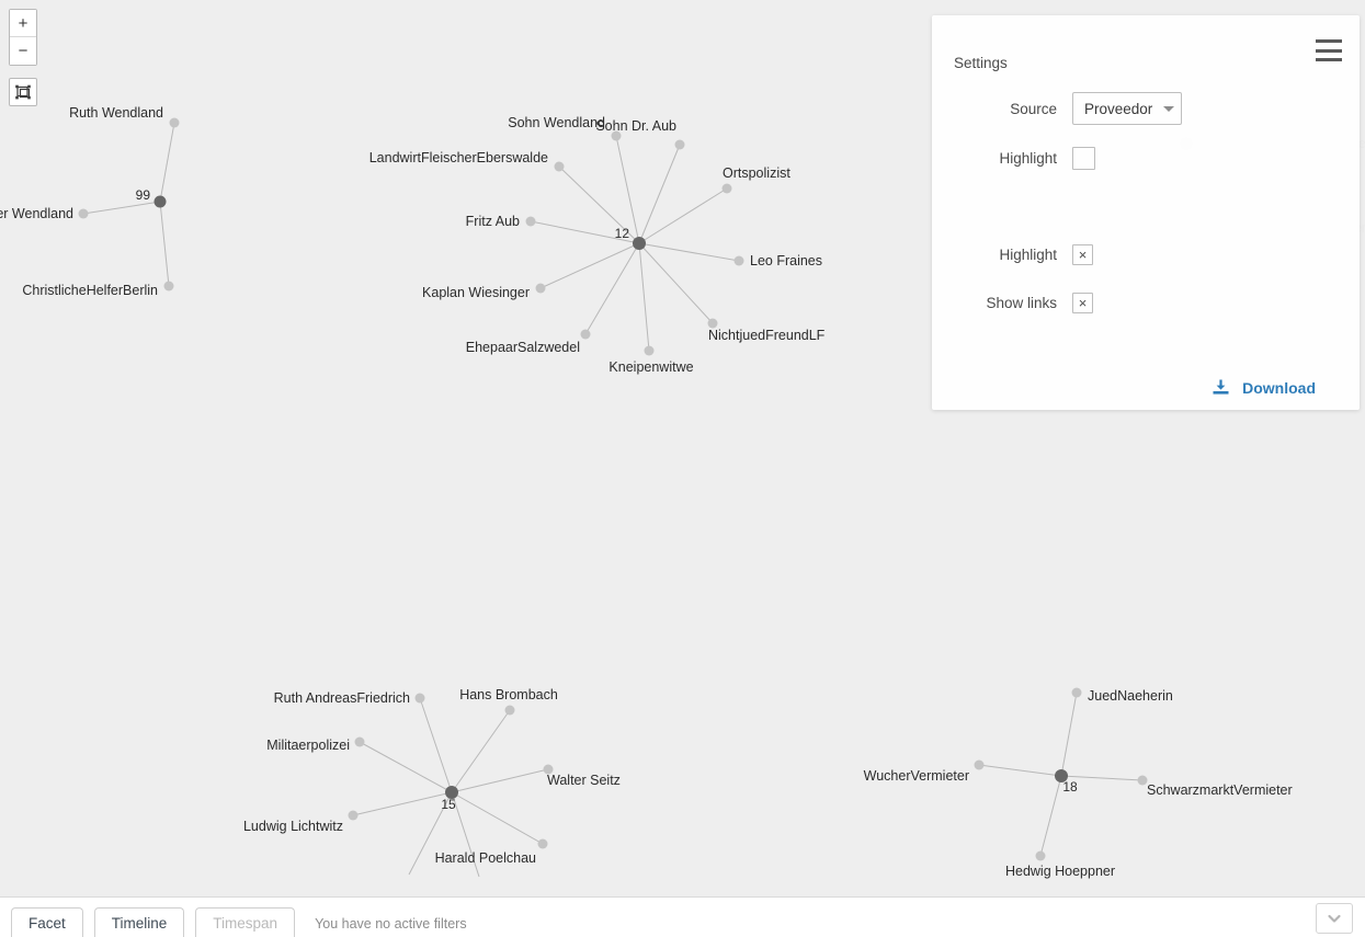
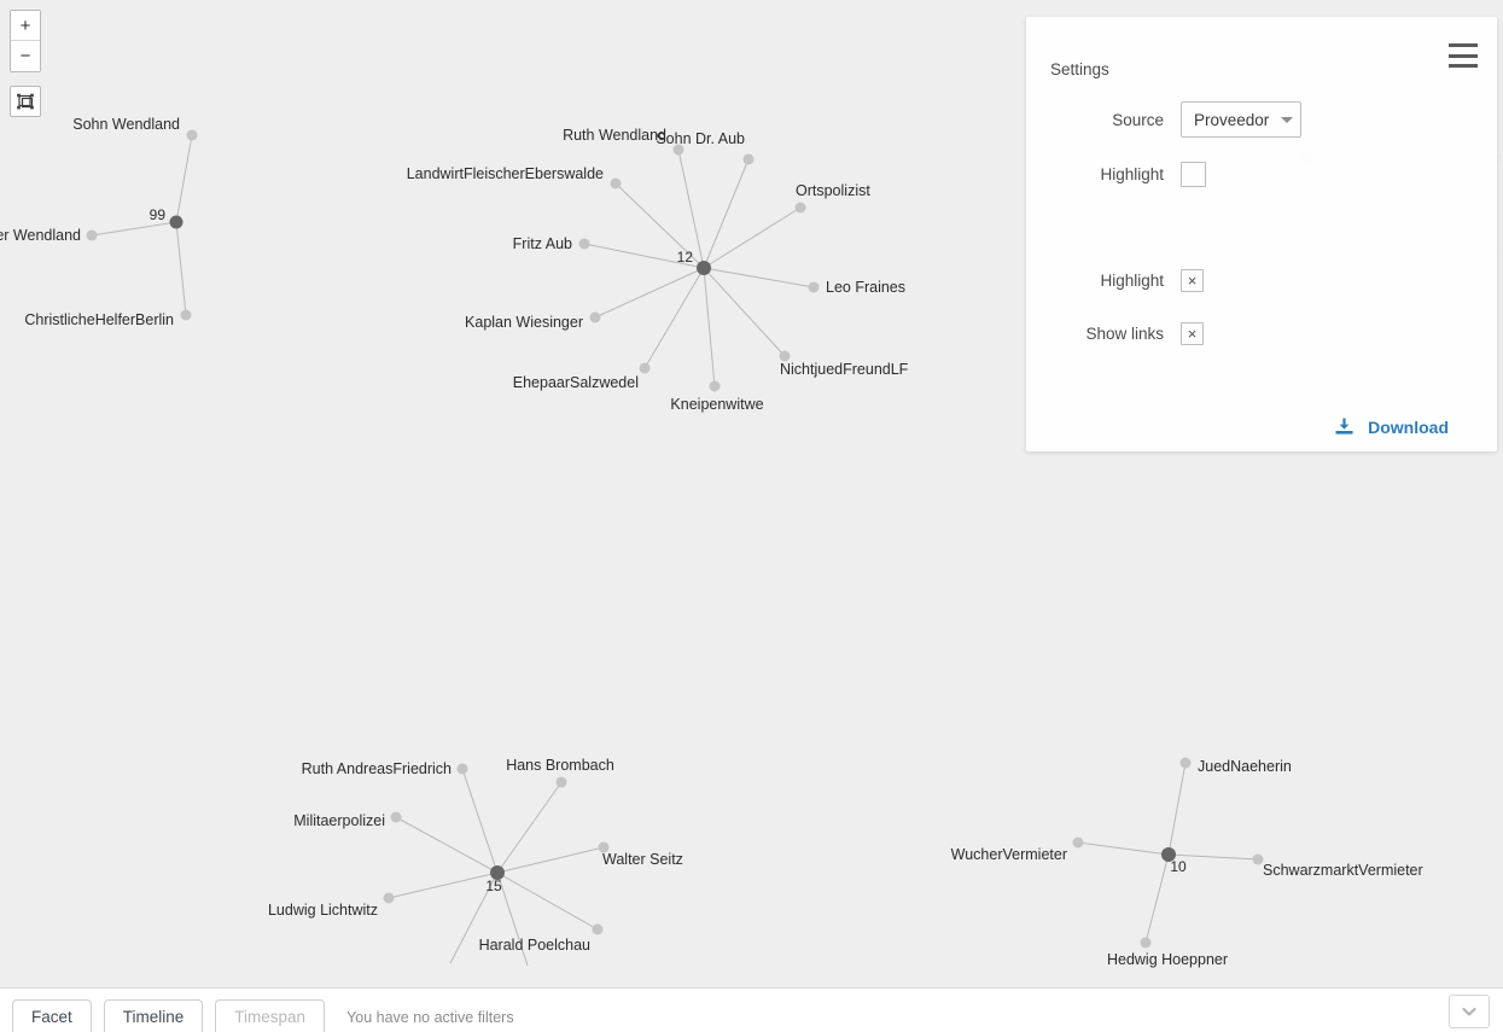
- Ruth Wendland
+ Sohn Wendland
  r Wendland
  ChristlicheHelferBerlin
  99
- Sohn Wendland
+ Ruth Wendland
  Sohn Dr. Aub
  LandwirtFleischerEberswalde
  Ortspolizist
  Fritz Aub
  Leo Fraines
  Kaplan Wiesinger
  NichtjuedFreundLF
  EhepaarSalzwedel
  Kneipenwitwe
  12
  Ruth AndreasFriedrich
  Hans Brombach
  Militaerpolizei
  Walter Seitz
  Ludwig Lichtwitz
  Harald Poelchau
  15
  JuedNaeherin
  WucherVermieter
  SchwarzmarktVermieter
  Hedwig Hoeppner
- 18
+ 10
  +
  −
  Settings
  Source
  Proveedor
  Highlight
  Highlight
  ×
  Show links
  ×
  Download
  Facet
  Timeline
  Timespan
  You have no active filters
